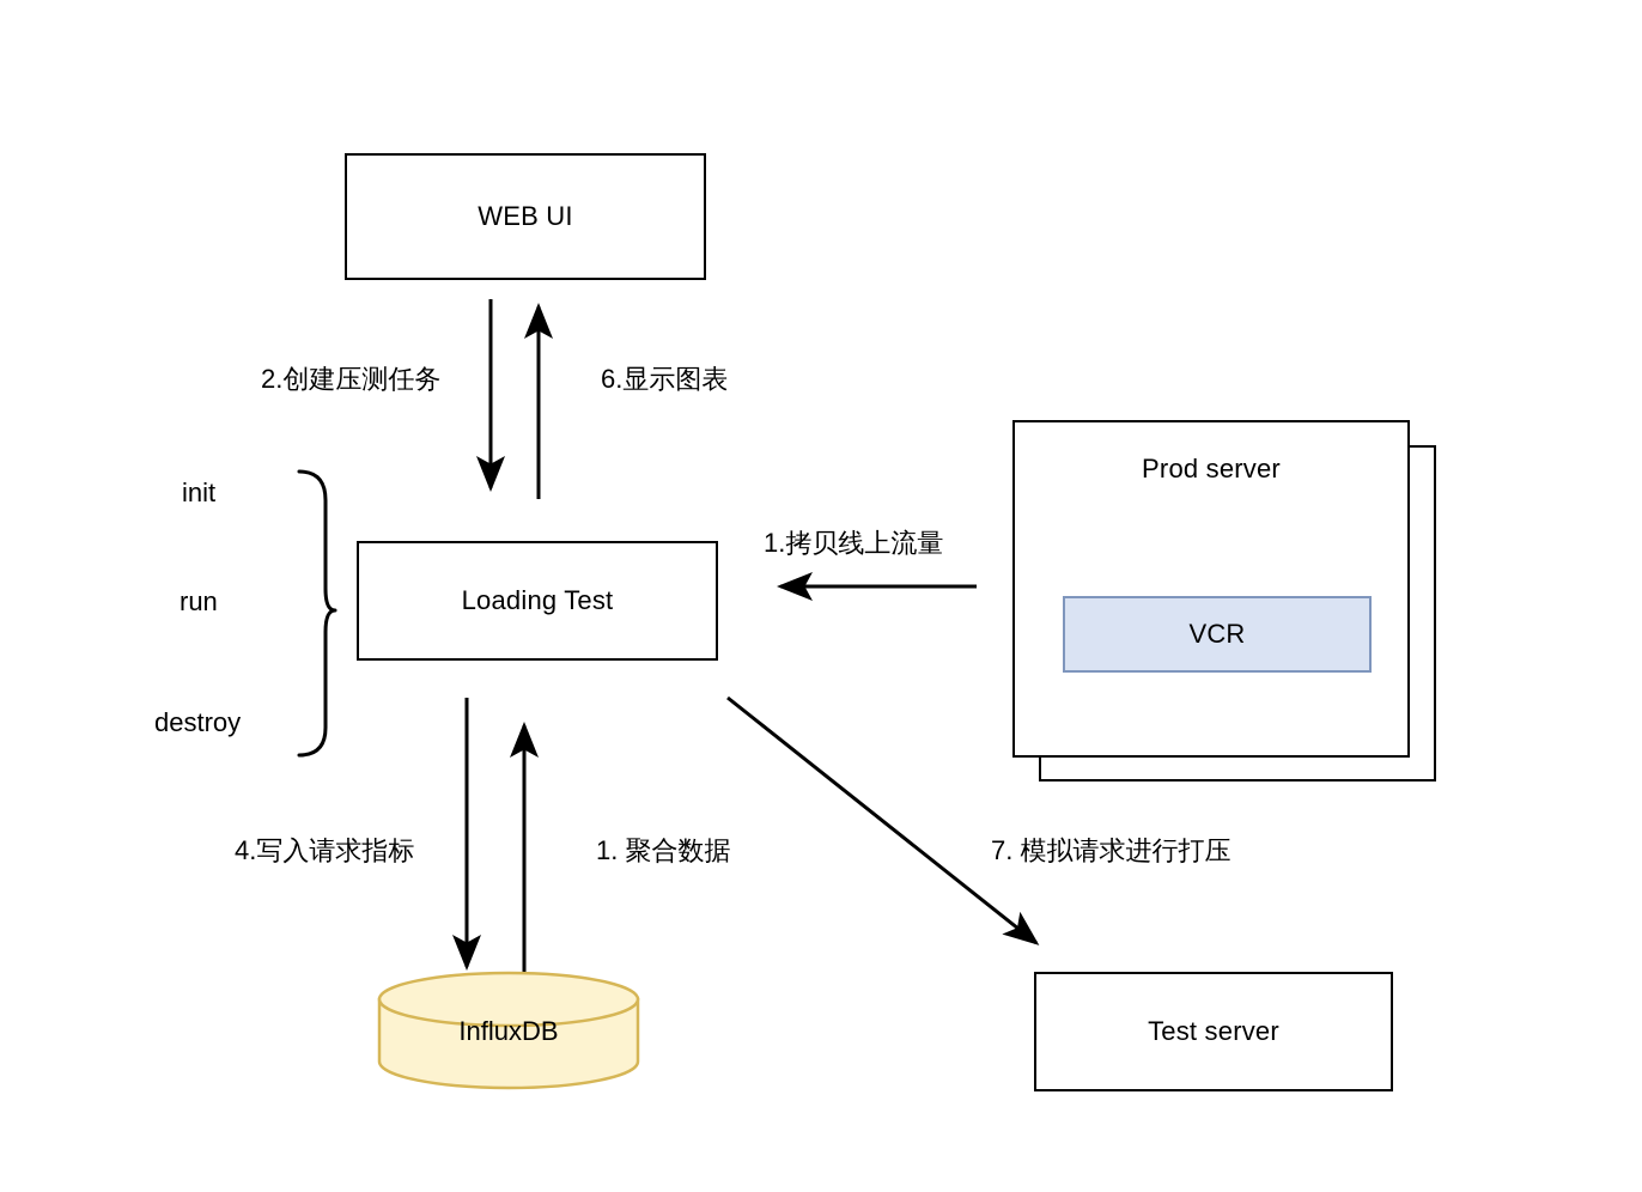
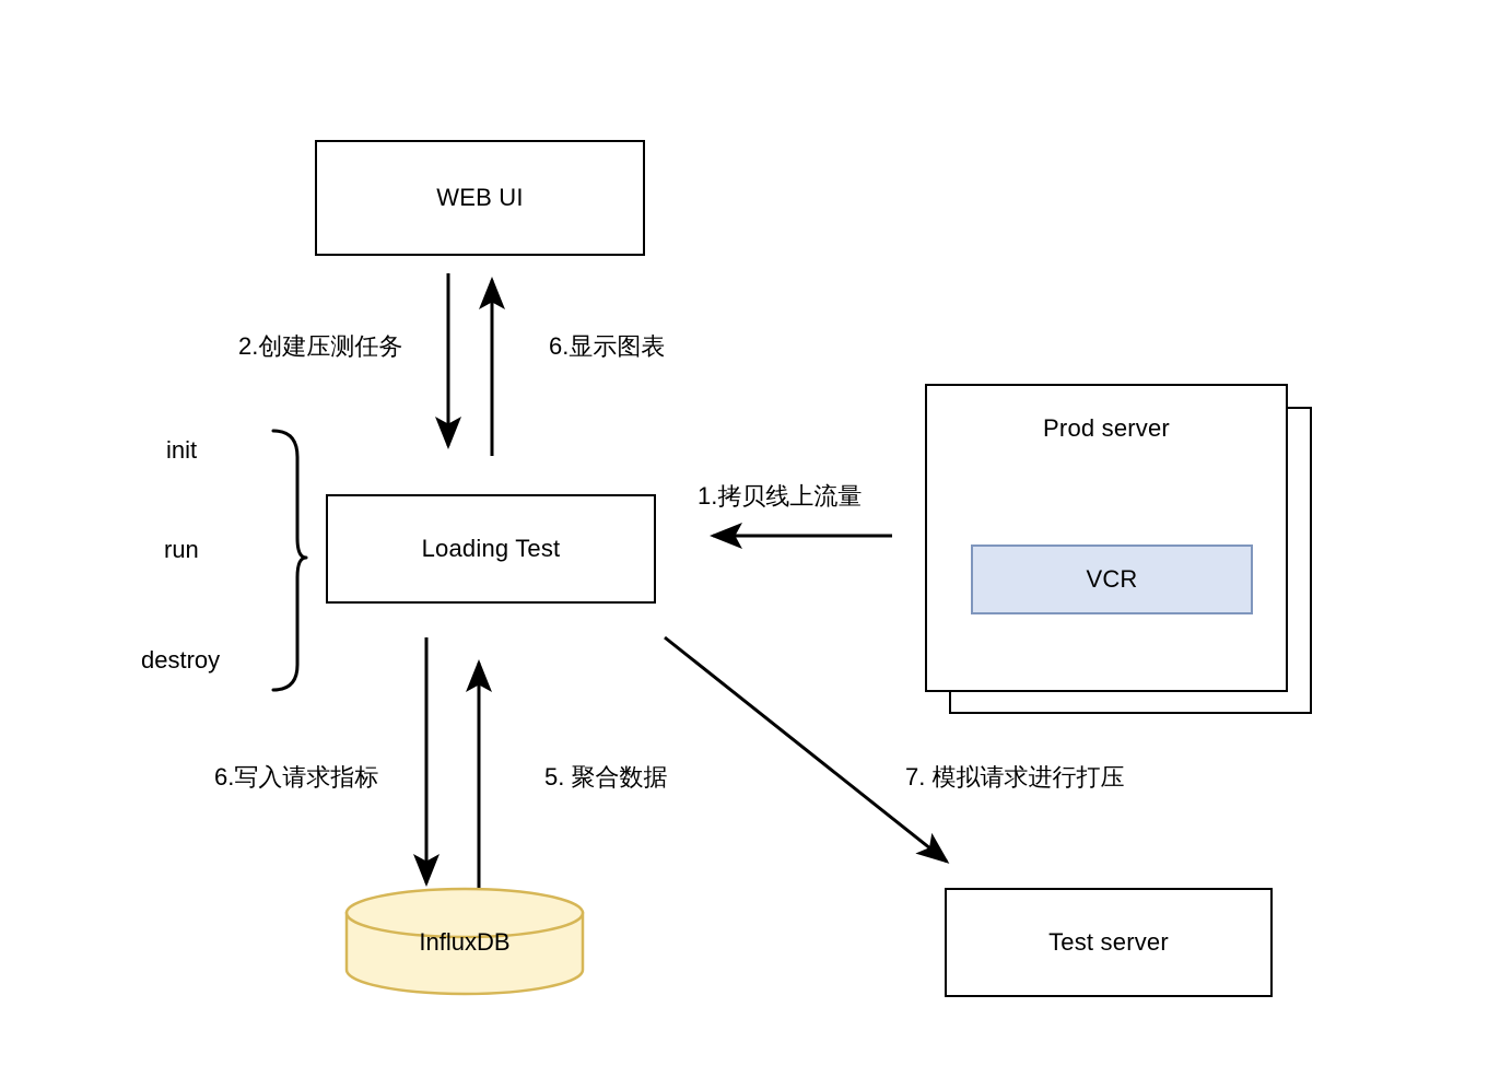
  WEB UI
  Loading Test
  Prod server
  VCR
  Test server
  InfluxDB
  init
  run
  destroy
  2.创建压测任务
  6.显示图表
  1.拷贝线上流量
- 4.写入请求指标
+ 6.写入请求指标
- 1. 聚合数据
+ 5. 聚合数据
  7. 模拟请求进行打压
